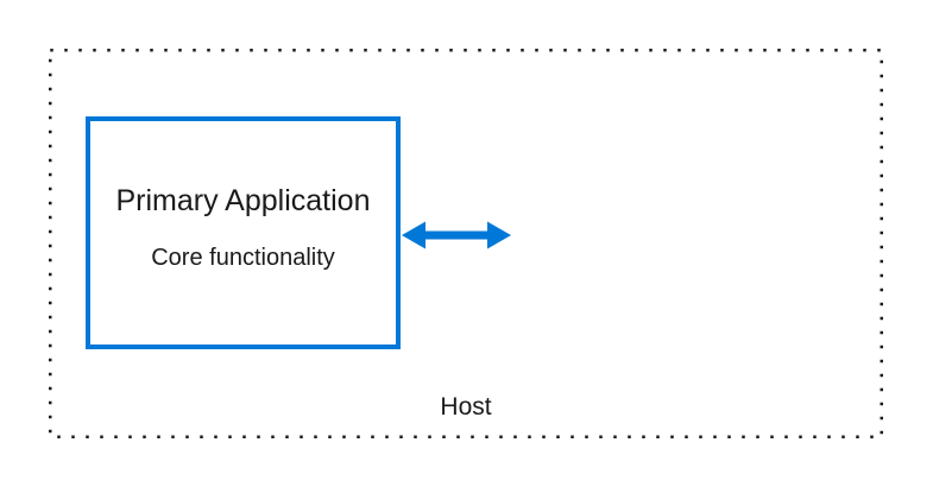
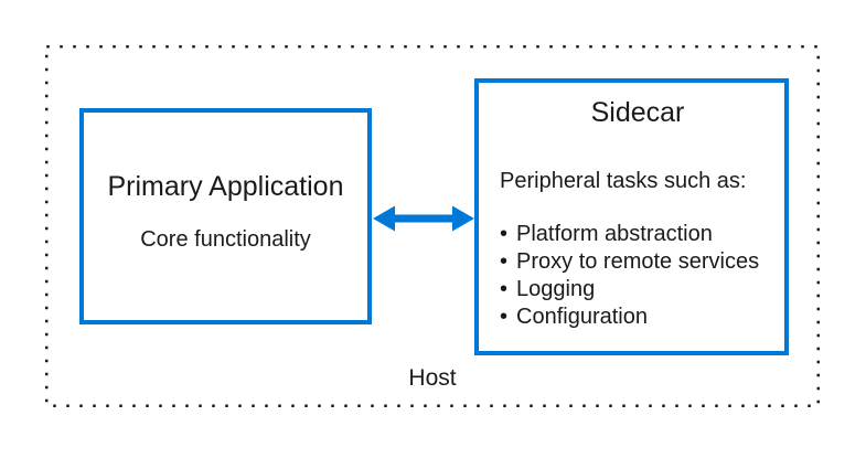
  Primary Application
  Core functionality
+ Sidecar
+ Peripheral tasks such as:
+ Platform abstraction
+ Proxy to remote services
+ Logging
+ Configuration
  Host
